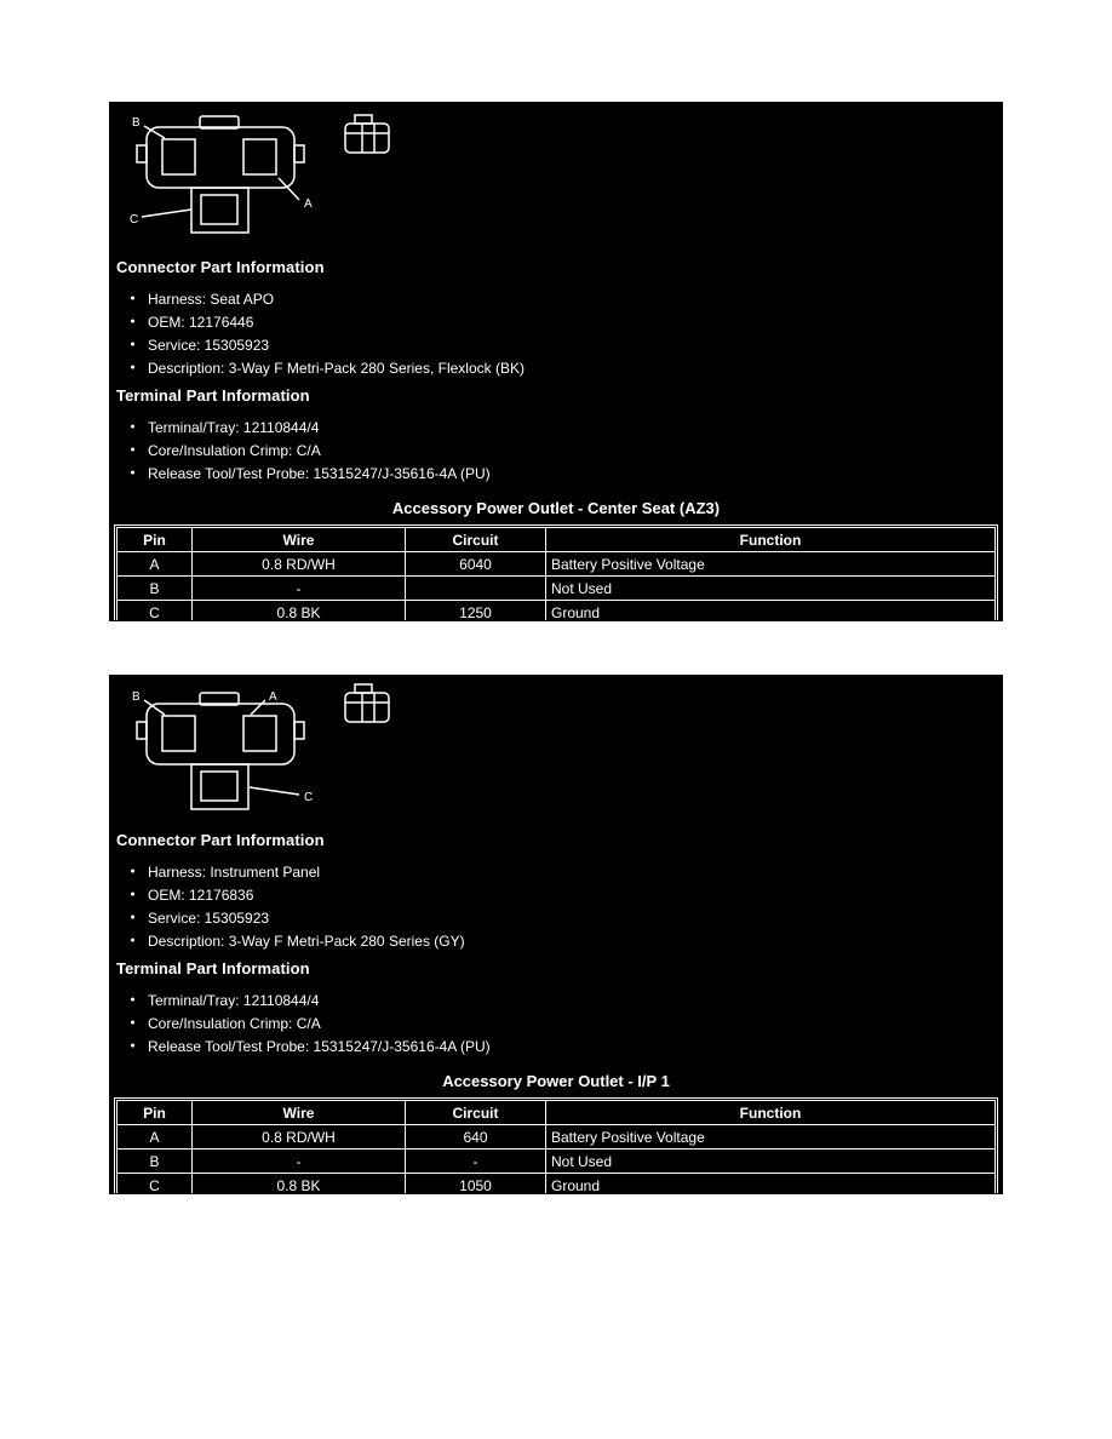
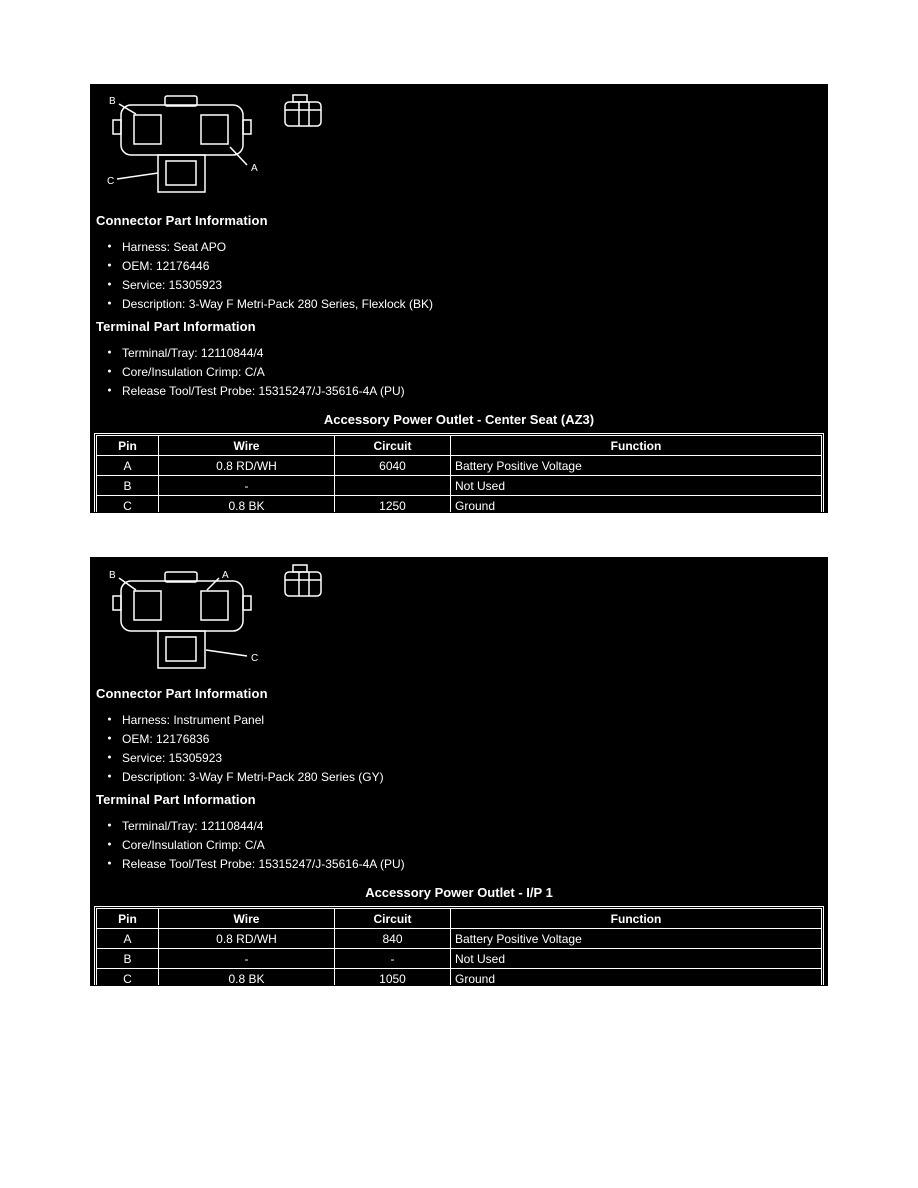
  B
  A
  C
  Connector Part Information
  Harness: Seat APO
  OEM: 12176446
  Service: 15305923
  Description: 3-Way F Metri-Pack 280 Series, Flexlock (BK)
  Terminal Part Information
  Terminal/Tray: 12110844/4
  Core/Insulation Crimp: C/A
  Release Tool/Test Probe: 15315247/J-35616-4A (PU)
  Accessory Power Outlet - Center Seat (AZ3)
  Pin	Wire	Circuit	Function
  A	0.8 RD/WH	6040	Battery Positive Voltage
  B	-		Not Used
  C	0.8 BK	1250	Ground
  B
  A
  C
  Connector Part Information
  Harness: Instrument Panel
  OEM: 12176836
  Service: 15305923
  Description: 3-Way F Metri-Pack 280 Series (GY)
  Terminal Part Information
  Terminal/Tray: 12110844/4
  Core/Insulation Crimp: C/A
  Release Tool/Test Probe: 15315247/J-35616-4A (PU)
  Accessory Power Outlet - I/P 1
  Pin	Wire	Circuit	Function
- A	0.8 RD/WH	640	Battery Positive Voltage
+ A	0.8 RD/WH	840	Battery Positive Voltage
  B	-	-	Not Used
  C	0.8 BK	1050	Ground
